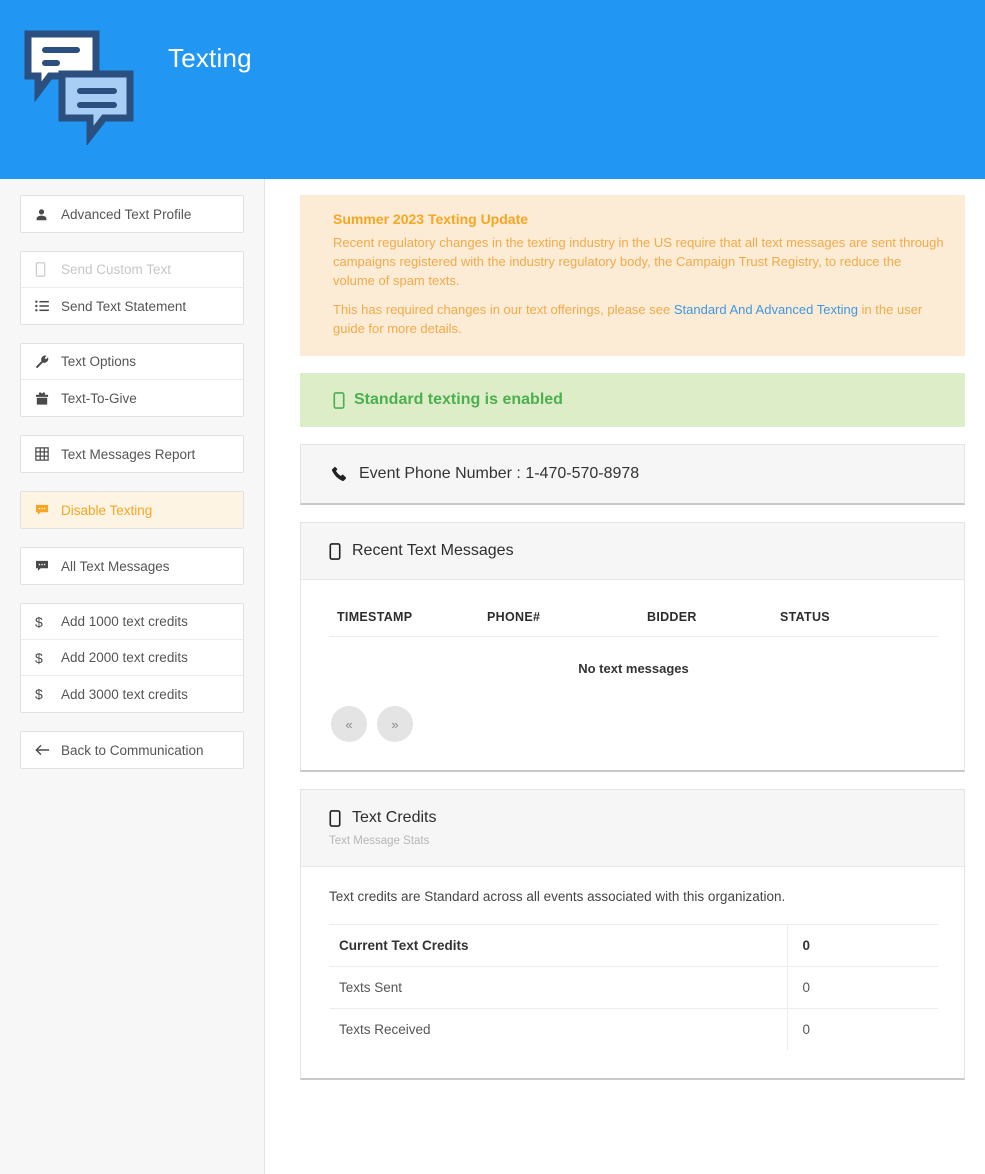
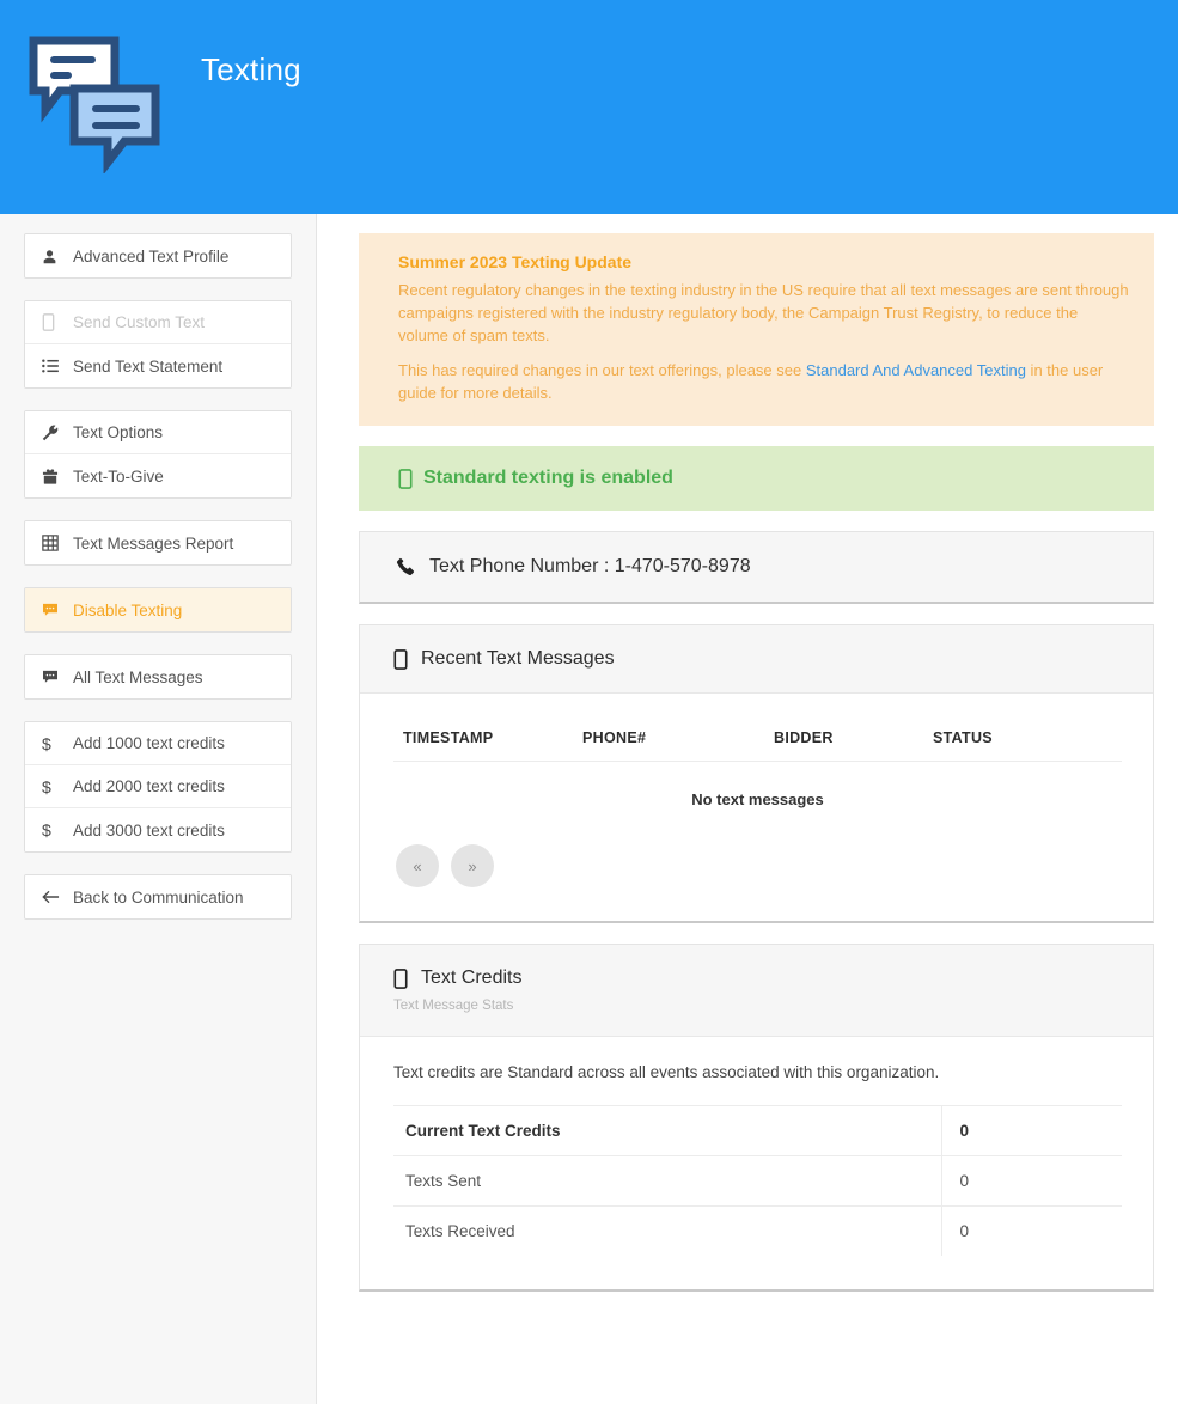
  Texting
  Advanced Text Profile
  Send Custom Text
  Send Text Statement
  Text Options
  Text-To-Give
  Text Messages Report
  Disable Texting
  All Text Messages
  $
  Add 1000 text credits
  $
  Add 2000 text credits
  $
  Add 3000 text credits
  Back to Communication
  Summer 2023 Texting Update
  Recent regulatory changes in the texting industry in the US require that all text messages are sent through campaigns registered with the industry regulatory body, the Campaign Trust Registry, to reduce the volume of spam texts.
  This has required changes in our text offerings, please see Standard And Advanced Texting in the user guide for more details.
  Standard texting is enabled
- Event Phone Number : 1-470-570-8978
+ Text Phone Number : 1-470-570-8978
  Recent Text Messages
  TIMESTAMP	PHONE#	BIDDER	STATUS
  No text messages
  «
  »
  Text Credits
  Text Message Stats
  Text credits are Standard across all events associated with this organization.
  Current Text Credits	0
  Texts Sent	0
  Texts Received	0
